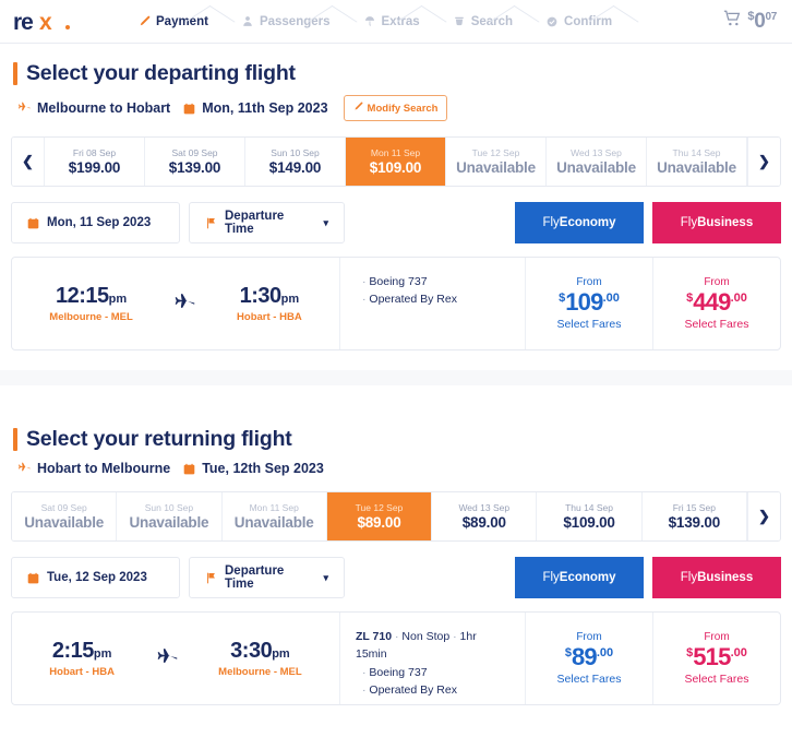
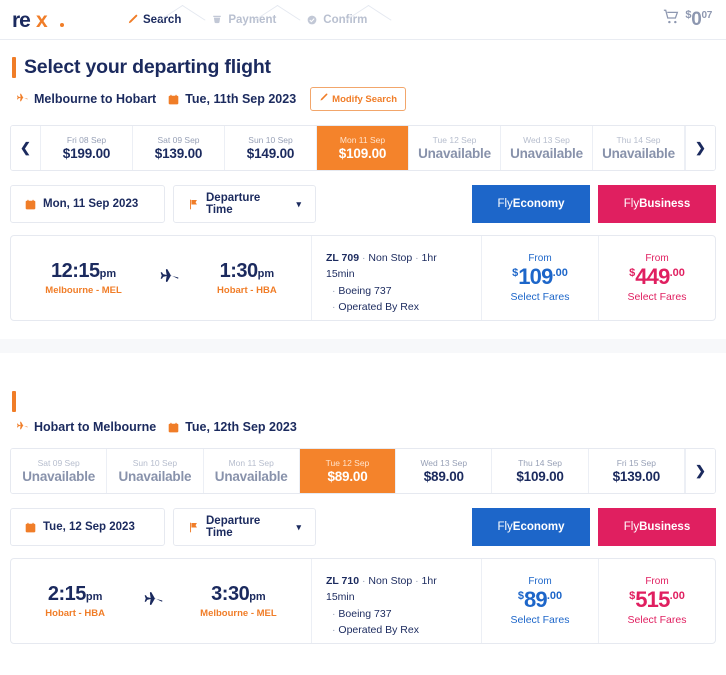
  re
  x
- Payment
+ Search
- Passengers
- Extras
- Search
+ Payment
  Confirm
  $007
  Select your departing flight
  Melbourne to Hobart
- Mon, 11th Sep 2023
+ Tue, 11th Sep 2023
  Modify Search
  ❮
  Fri 08 Sep
  $199.00
  Sat 09 Sep
  $139.00
  Sun 10 Sep
  $149.00
  Mon 11 Sep
  $109.00
  Tue 12 Sep
  Unavailable
  Wed 13 Sep
  Unavailable
  Thu 14 Sep
  Unavailable
  ❯
  Mon, 11 Sep 2023
  Departure Time
  ▾
  Fly
  Economy
  Fly
  Business
  12:15pm
  Melbourne - MEL
  1:30pm
  Hobart - HBA
+ ZL 709 · Non Stop · 1hr 15min
  Boeing 737
  Operated By Rex
  From
  $109.00
  Select Fares
  From
  $449.00
  Select Fares
- Select your returning flight
  Hobart to Melbourne
  Tue, 12th Sep 2023
  Sat 09 Sep
  Unavailable
  Sun 10 Sep
  Unavailable
  Mon 11 Sep
  Unavailable
  Tue 12 Sep
  $89.00
  Wed 13 Sep
  $89.00
  Thu 14 Sep
  $109.00
  Fri 15 Sep
  $139.00
  ❯
  Tue, 12 Sep 2023
  Departure Time
  ▾
  Fly
  Economy
  Fly
  Business
  2:15pm
  Hobart - HBA
  3:30pm
  Melbourne - MEL
  ZL 710 · Non Stop · 1hr 15min
  Boeing 737
  Operated By Rex
  From
  $89.00
  Select Fares
  From
  $515.00
  Select Fares
